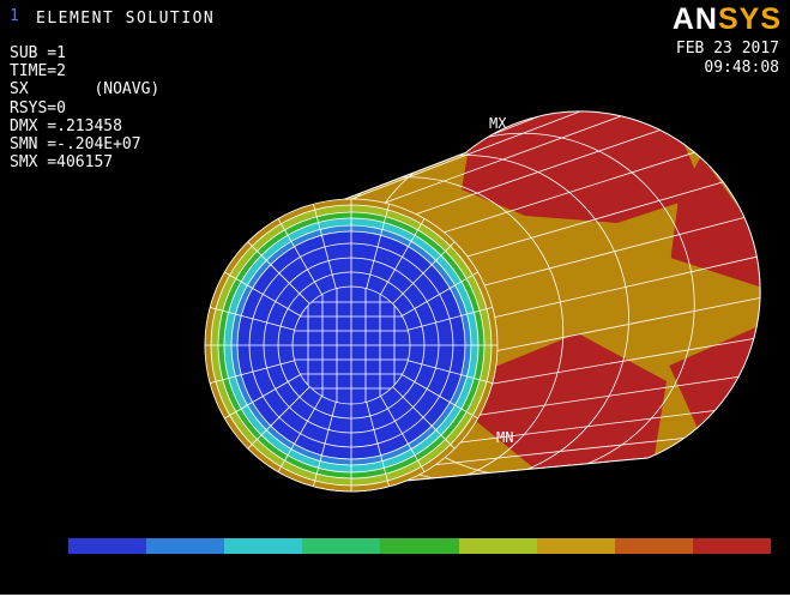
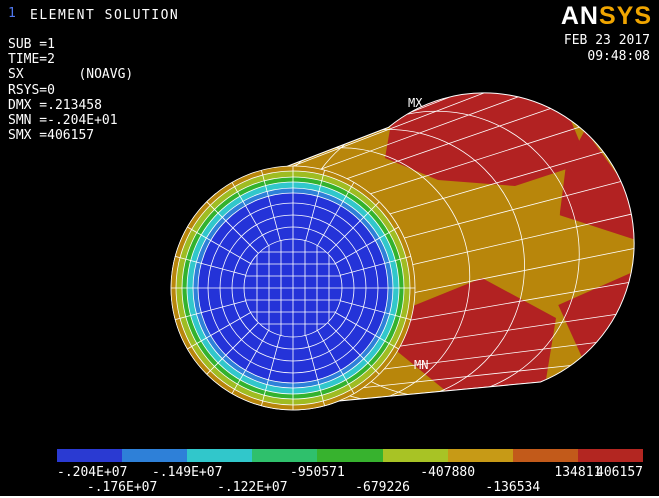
  1
  ELEMENT SOLUTION
  SUB =1
  TIME=2
  SX (NOAVG)
  RSYS=0
  DMX =.213458
- SMN =-.204E+07
+ SMN =-.204E+01
  SMX =406157
  ANSYS
  FEB 23 2017
  09:48:08
  MX
  MN
+ -.204E+07
+ -.176E+07
+ -.149E+07
+ -.122E+07
+ -950571
+ -679226
+ -407880
+ -136534
+ 134811
+ 406157
